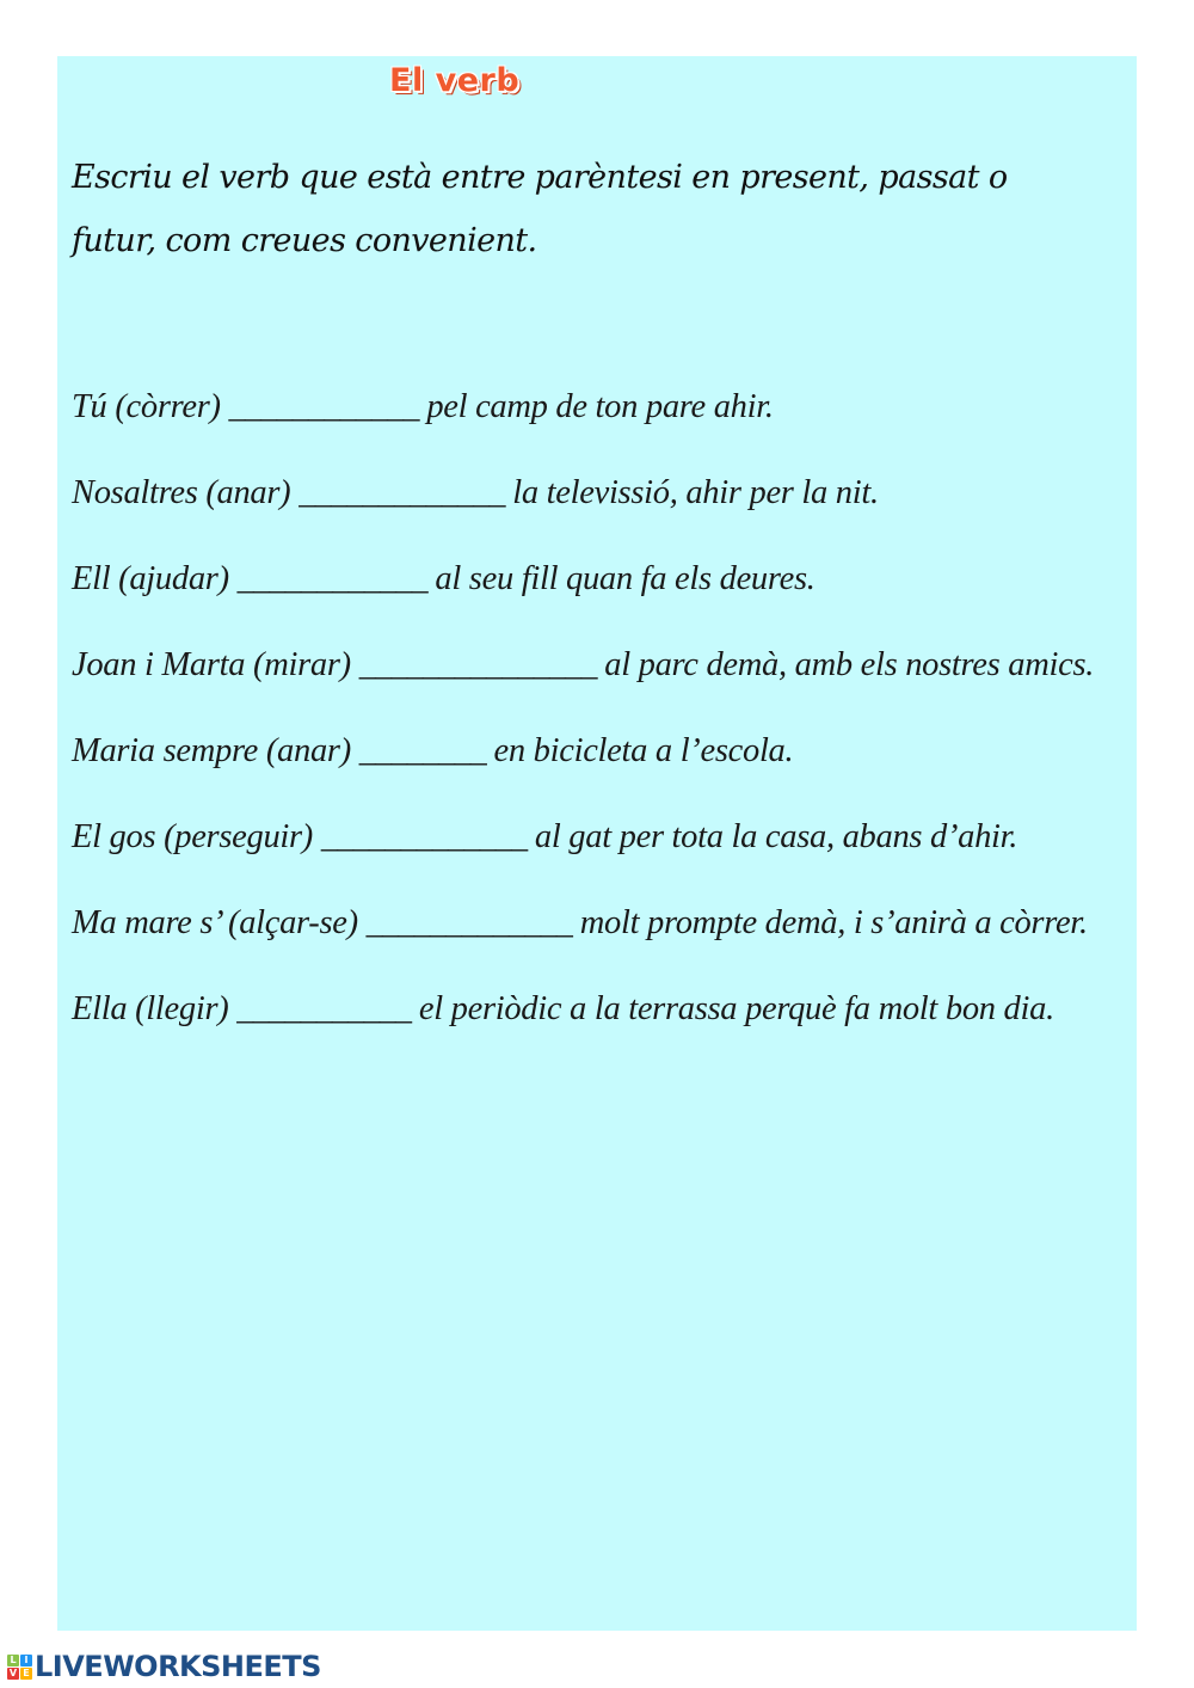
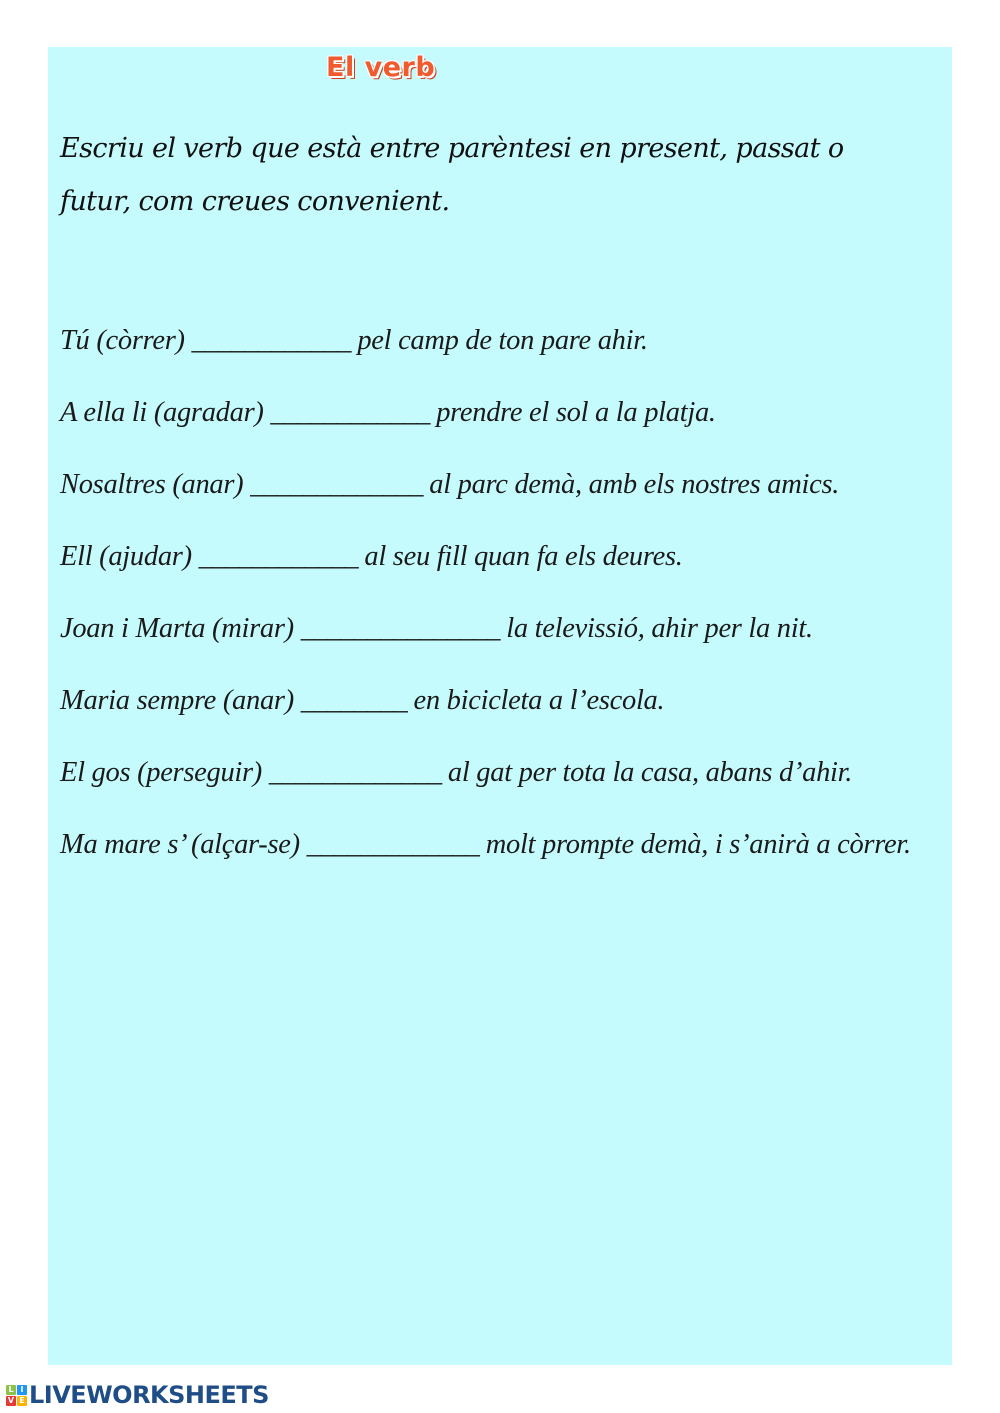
  El verb
  Escriu el verb que està entre parèntesi en present, passat o futur, com creues convenient.
  Tú (còrrer) ____________ pel camp de ton pare ahir.
+ A ella li (agradar) ____________ prendre el sol a la platja.
- Nosaltres (anar) _____________ la televissió, ahir per la nit.
+ Nosaltres (anar) _____________ al parc demà, amb els nostres amics.
  Ell (ajudar) ____________ al seu fill quan fa els deures.
- Joan i Marta (mirar) _______________ al parc demà, amb els nostres amics.
+ Joan i Marta (mirar) _______________ la televissió, ahir per la nit.
  Maria sempre (anar) ________ en bicicleta a l’escola.
  El gos (perseguir) _____________ al gat per tota la casa, abans d’ahir.
  Ma mare s’ (alçar-se) _____________ molt prompte demà, i s’anirà a còrrer.
- Ella (llegir) ___________ el periòdic a la terrassa perquè fa molt bon dia.
  L
  I
  V
  E
  LIVEWORKSHEETS
